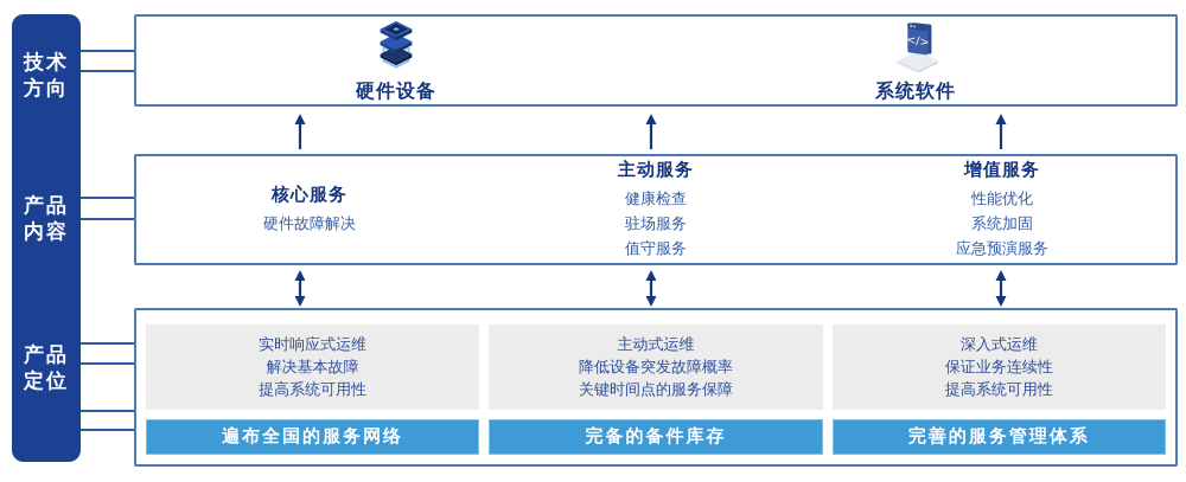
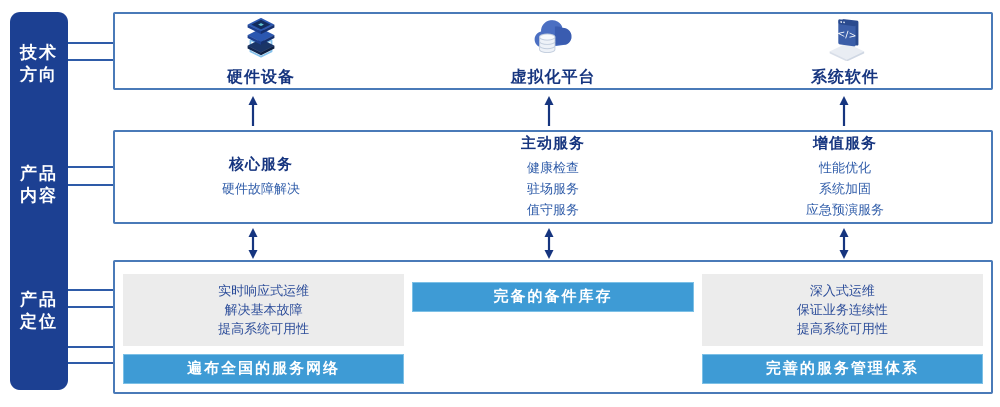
  技术
  方向
  产品
  内容
  产品
  定位
  硬件设备
+ 虚拟化平台
  系统软件
  核心服务
  硬件故障解决
  主动服务
  健康检查
  驻场服务
  值守服务
  增值服务
  性能优化
  系统加固
  应急预演服务
  实时响应式运维
  解决基本故障
  提高系统可用性
  遍布全国的服务网络
- 主动式运维
- 降低设备突发故障概率
- 关键时间点的服务保障
  完备的备件库存
  深入式运维
  保证业务连续性
  提高系统可用性
  完善的服务管理体系
